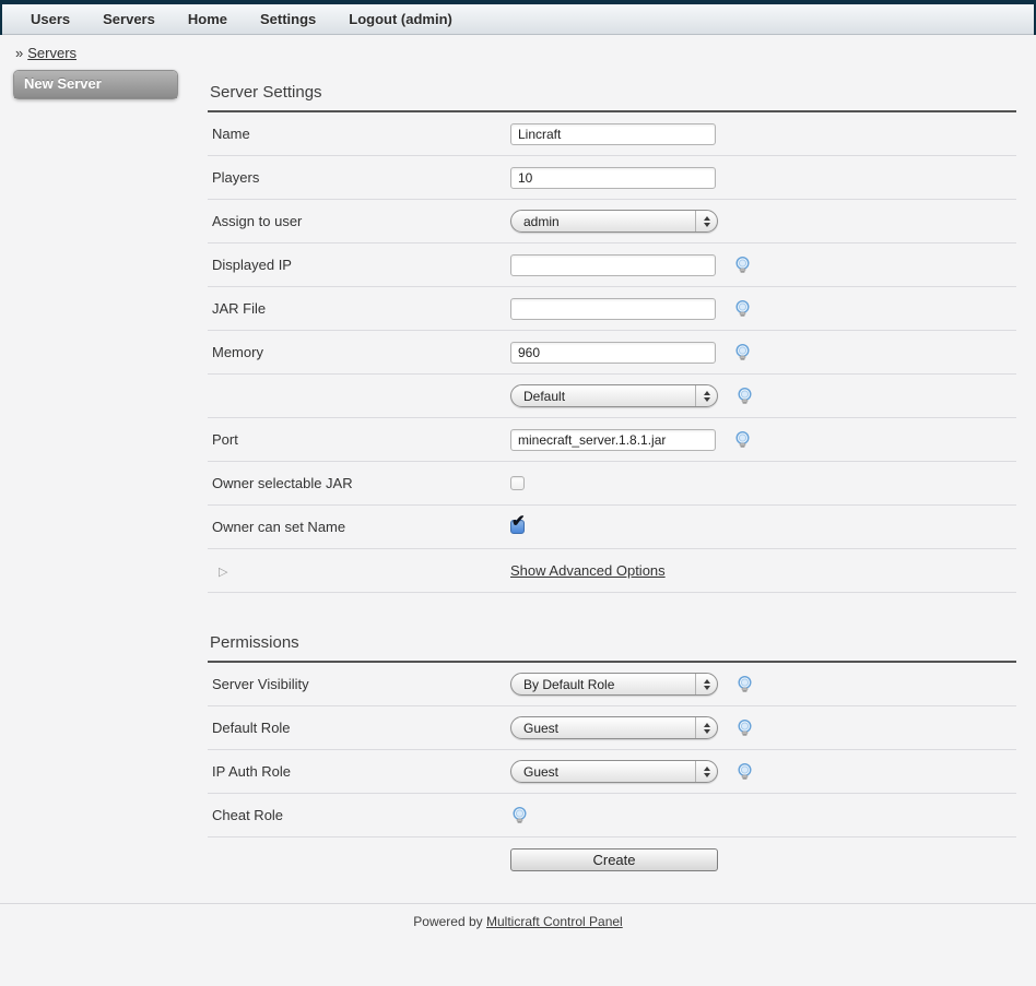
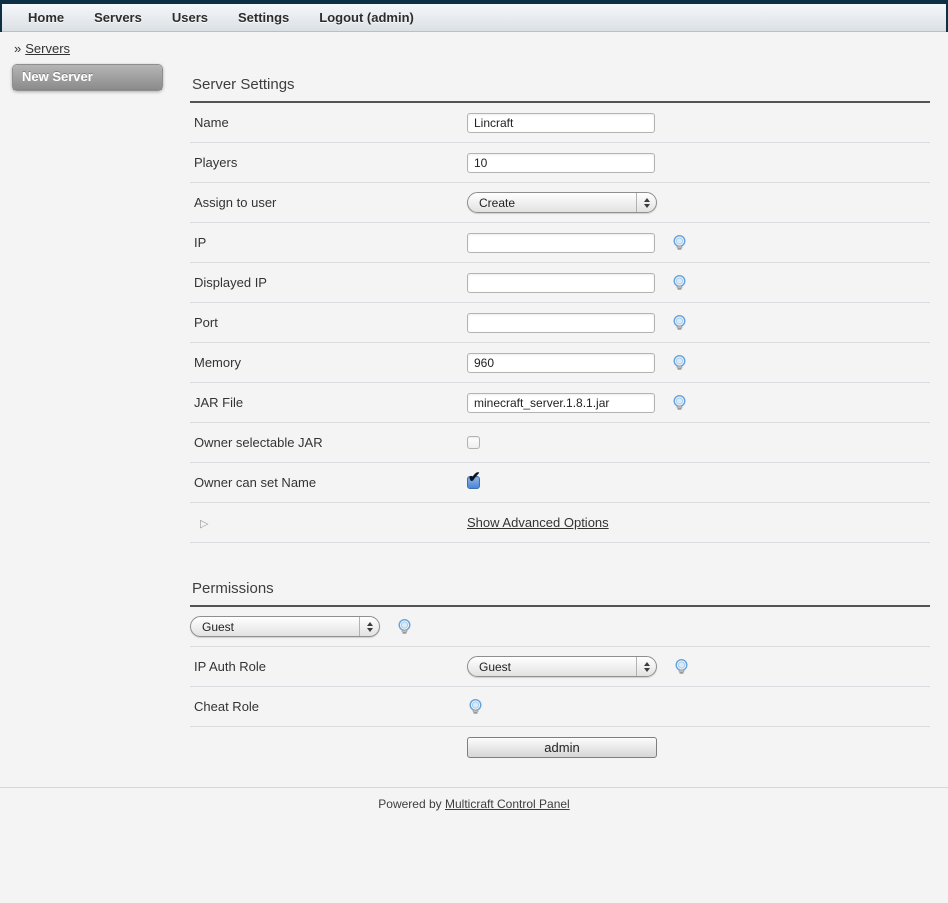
- Users
+ Home
  Servers
- Home
+ Users
  Settings
  Logout (admin)
  » Servers
  New Server
  Server Settings
  Name
  Lincraft
  Players
  10
  Assign to user
- admin
+ Create
+ IP
  Displayed IP
- JAR File
+ Port
  Memory
  960
- Default
- Port
+ JAR File
  minecraft_server.1.8.1.jar
  Owner selectable JAR
  Owner can set Name
  ✔
  ▷
  Show Advanced Options
  Permissions
- Server Visibility
- By Default Role
- Default Role
  Guest
  IP Auth Role
  Guest
  Cheat Role
- Create
+ admin
  Powered by Multicraft Control Panel
